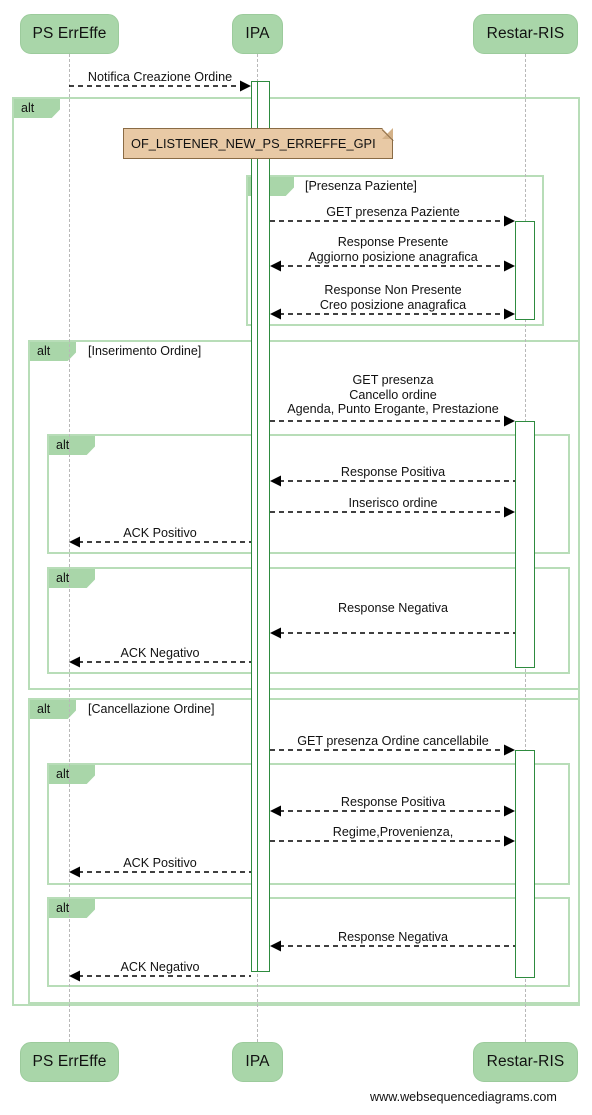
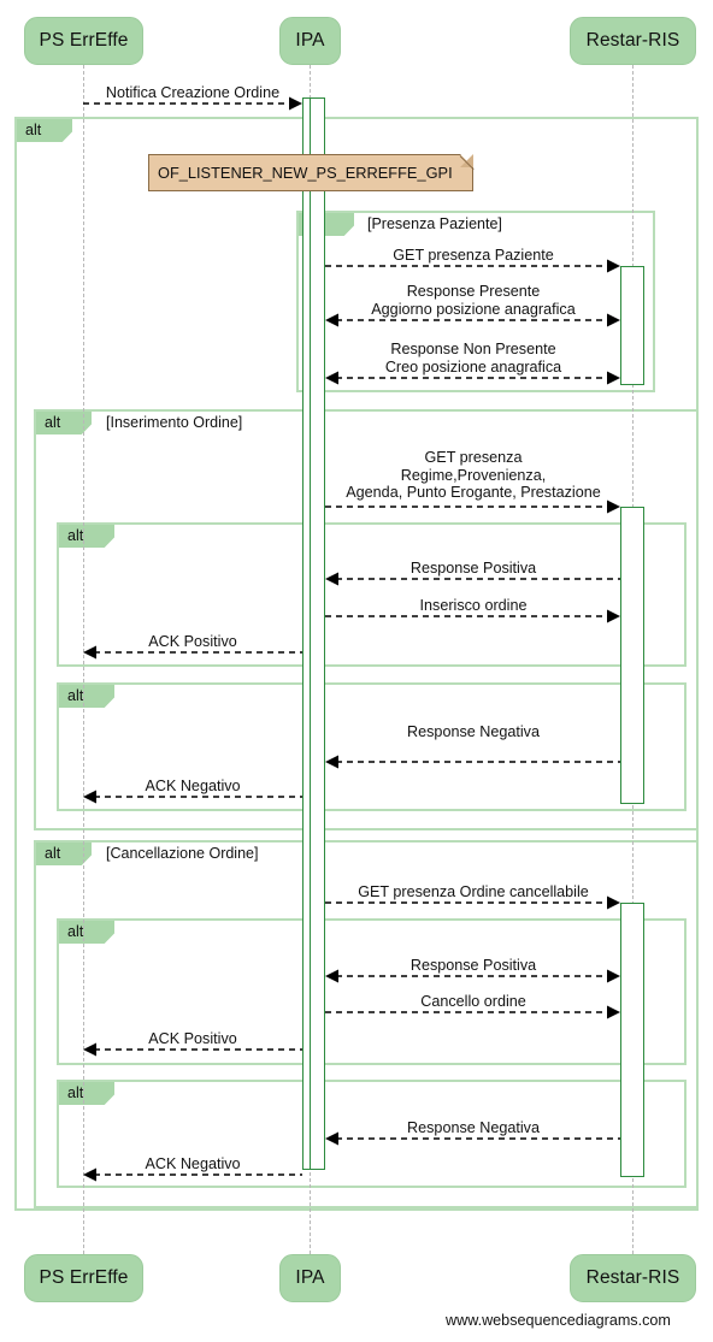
  alt
  [Presenza Paziente]
  alt
  [Inserimento Ordine]
  alt
  alt
  alt
  [Cancellazione Ordine]
  alt
  alt
  OF_LISTENER_NEW_PS_ERREFFE_GPI
  Notifica Creazione Ordine
  GET presenza Paziente
  Response Presente
  Aggiorno posizione anagrafica
  Response Non Presente
  Creo posizione anagrafica
  GET presenza
- Cancello ordine
+ Regime,Provenienza,
  Agenda, Punto Erogante, Prestazione
  Response Positiva
  Inserisco ordine
  ACK Positivo
  Response Negativa
  ACK Negativo
  GET presenza Ordine cancellabile
  Response Positiva
- Regime,Provenienza,
+ Cancello ordine
  ACK Positivo
  Response Negativa
  ACK Negativo
  PS ErrEffe
  PS ErrEffe
  IPA
  IPA
  Restar-RIS
  Restar-RIS
  www.websequencediagrams.com
